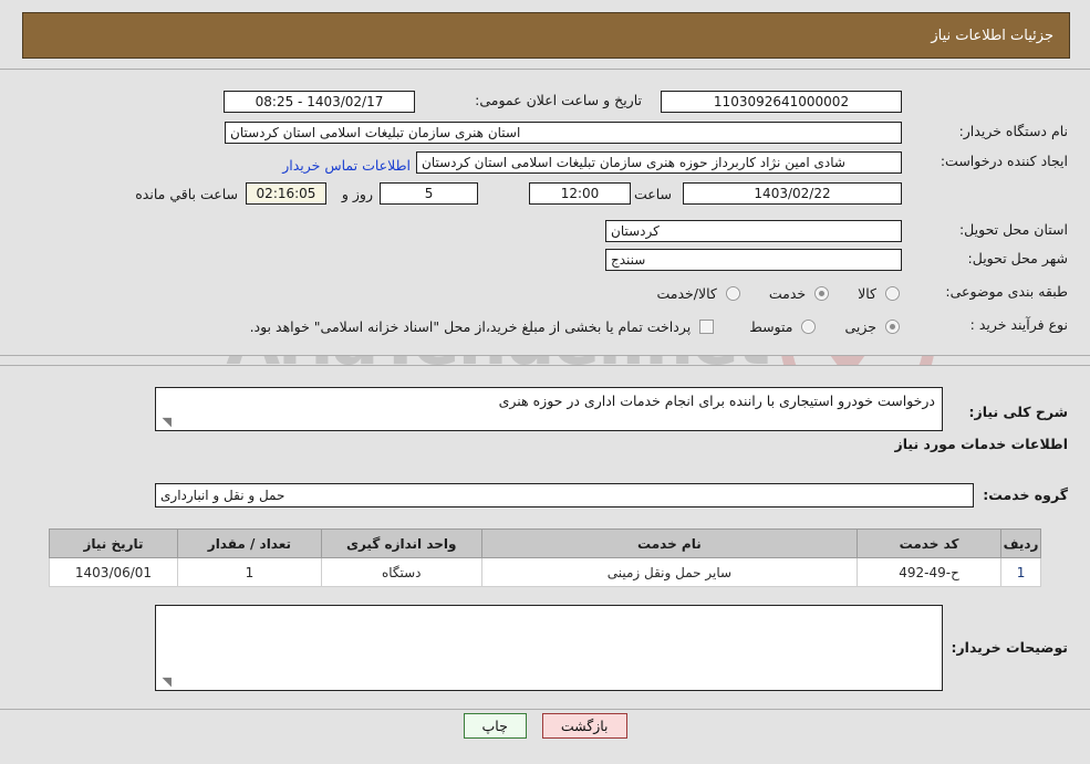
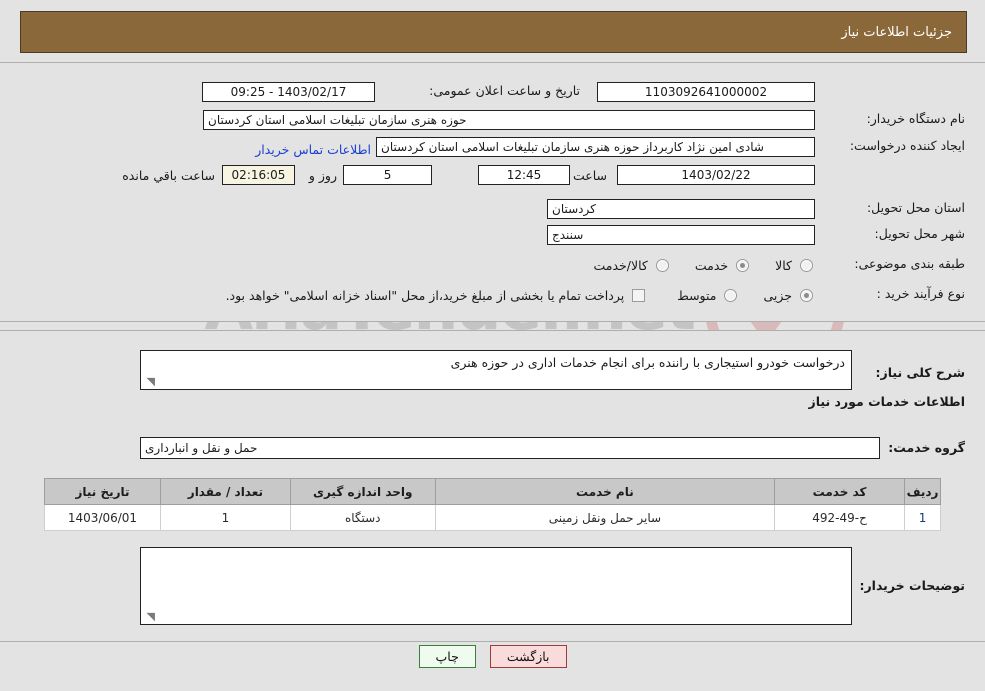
  جزئیات اطلاعات نیاز
  1103092641000002
  تاریخ و ساعت اعلان عمومی:
- 1403/02/17 - 08:25
+ 1403/02/17 - 09:25
  نام دستگاه خریدار:
- استان هنری سازمان تبلیغات اسلامی استان کردستان
+ حوزه هنری سازمان تبلیغات اسلامی استان کردستان
  ایجاد کننده درخواست:
  شادی امین نژاد کاربرداز حوزه هنری سازمان تبلیغات اسلامی استان کردستان
  اطلاعات تماس خریدار
  1403/02/22
  ساعت
- 12:00
+ 12:45
  5
  روز و
  02:16:05
  ساعت باقي مانده
  استان محل تحویل:
  کردستان
  شهر محل تحویل:
  سنندج
  طبقه بندی موضوعی:
  کالا
  خدمت
  کالا/خدمت
  نوع فرآیند خرید :
  جزیی
  متوسط
  پرداخت تمام یا بخشی از مبلغ خرید،از محل "اسناد خزانه اسلامی" خواهد بود.
  شرح کلی نیاز:
  درخواست خودرو استیجاری با راننده برای انجام خدمات اداری در حوزه هنری
  ◥
  اطلاعات خدمات مورد نیاز
  گروه خدمت:
  حمل و نقل و انبارداری
  ردیف	کد خدمت	نام خدمت	واحد اندازه گیری	تعداد / مقدار	تاریخ نیاز
  1	ح-49-492	سایر حمل ونقل زمینی	دستگاه	1	1403/06/01
  توضیحات خریدار:
  ◥
  بازگشت
  چاپ
